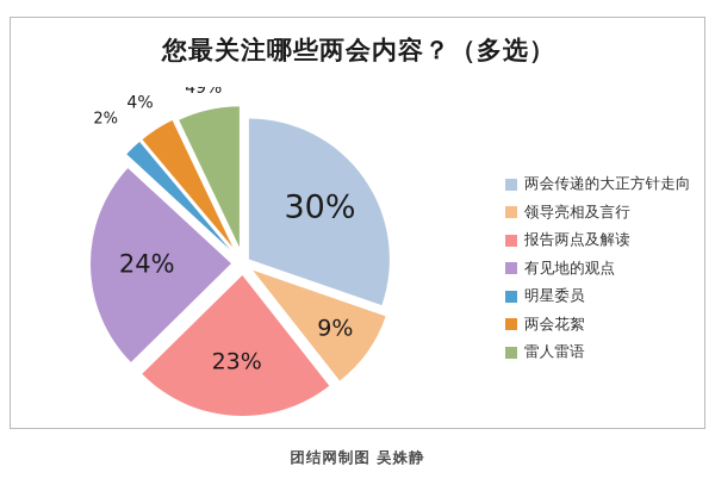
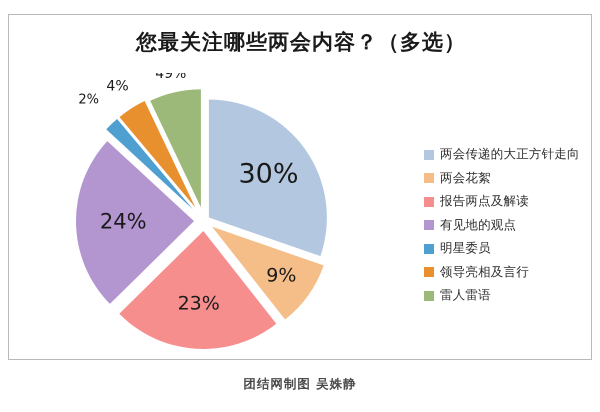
  您最关注哪些两会内容？（多选）
  30%
  9%
  23%
  24%
  2%
  4%
  49%
  两会传递的大正方针走向
- 领导亮相及言行
+ 两会花絮
  报告两点及解读
  有见地的观点
  明星委员
- 两会花絮
+ 领导亮相及言行
  雷人雷语
  团结网制图 吴姝静
